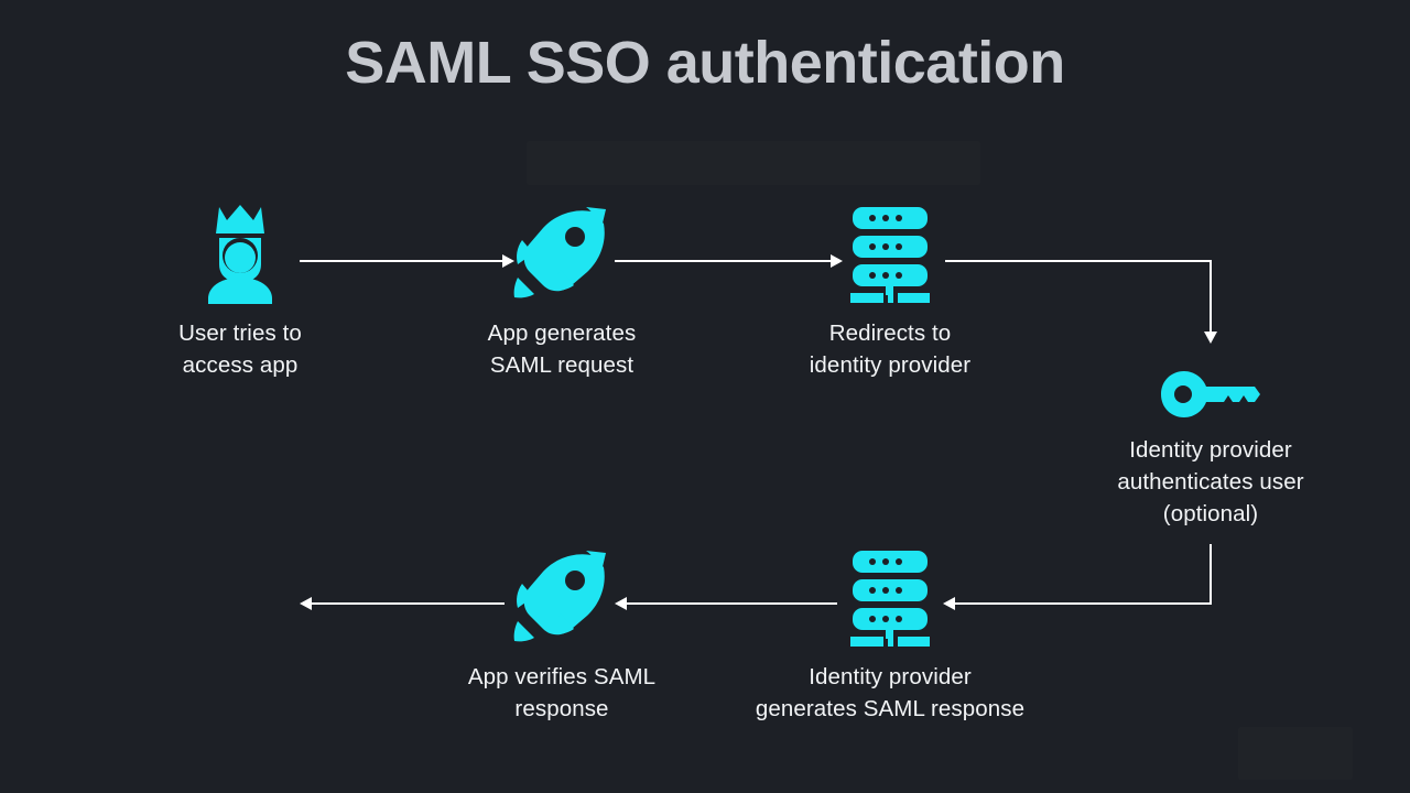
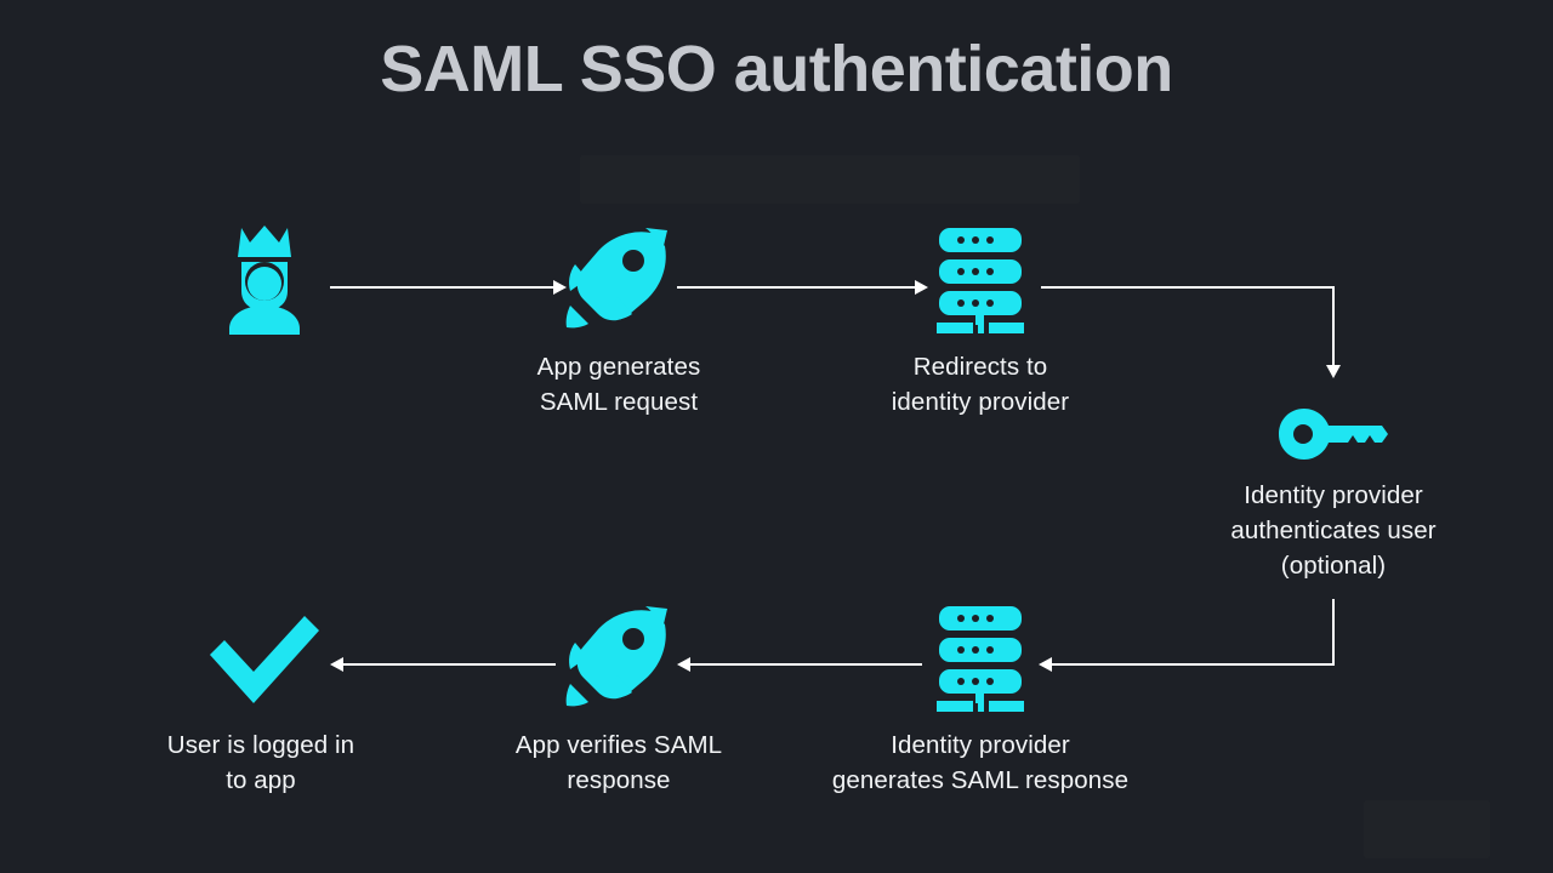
  SAML SSO authentication
- User tries to
- access app
  App generates
  SAML request
  Redirects to
  identity provider
  Identity provider
  authenticates user
  (optional)
  Identity provider
  generates SAML response
  App verifies SAML
  response
+ User is logged in
+ to app
